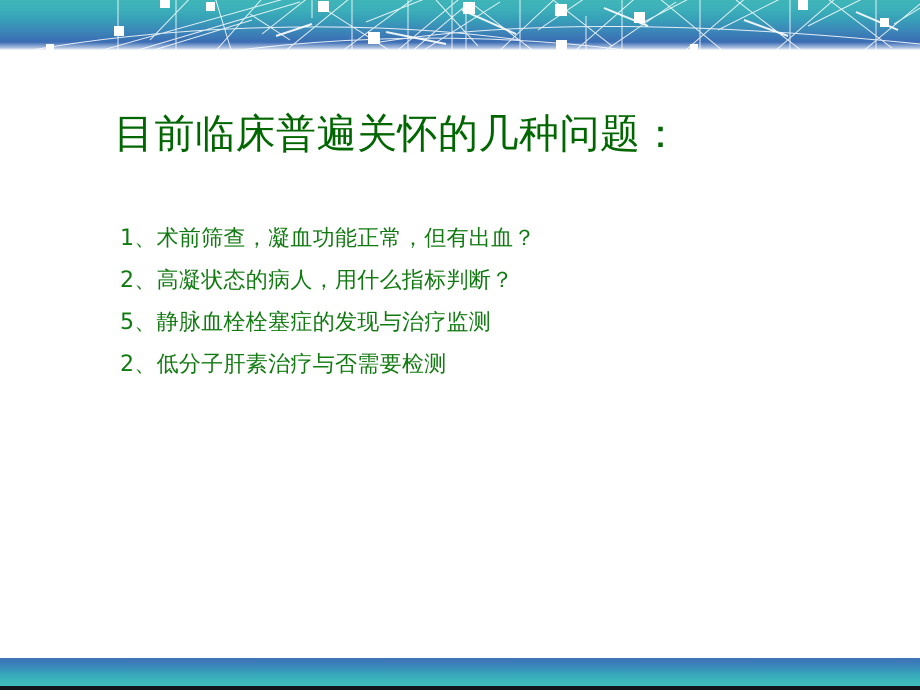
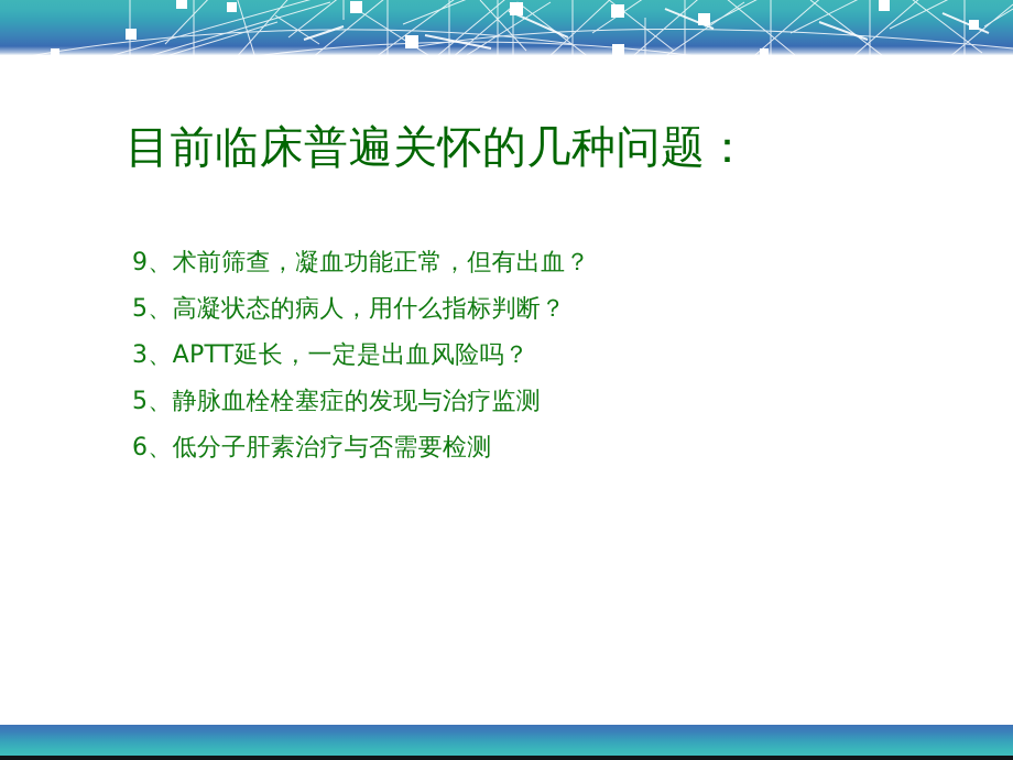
  目前临床普遍关怀的几种问题：
- 1、术前筛查，凝血功能正常，但有出血？
+ 9、术前筛查，凝血功能正常，但有出血？
- 2、高凝状态的病人，用什么指标判断？
+ 5、高凝状态的病人，用什么指标判断？
+ 3、APTT延长，一定是出血风险吗？
  5、静脉血栓栓塞症的发现与治疗监测
- 2、低分子肝素治疗与否需要检测
+ 6、低分子肝素治疗与否需要检测
